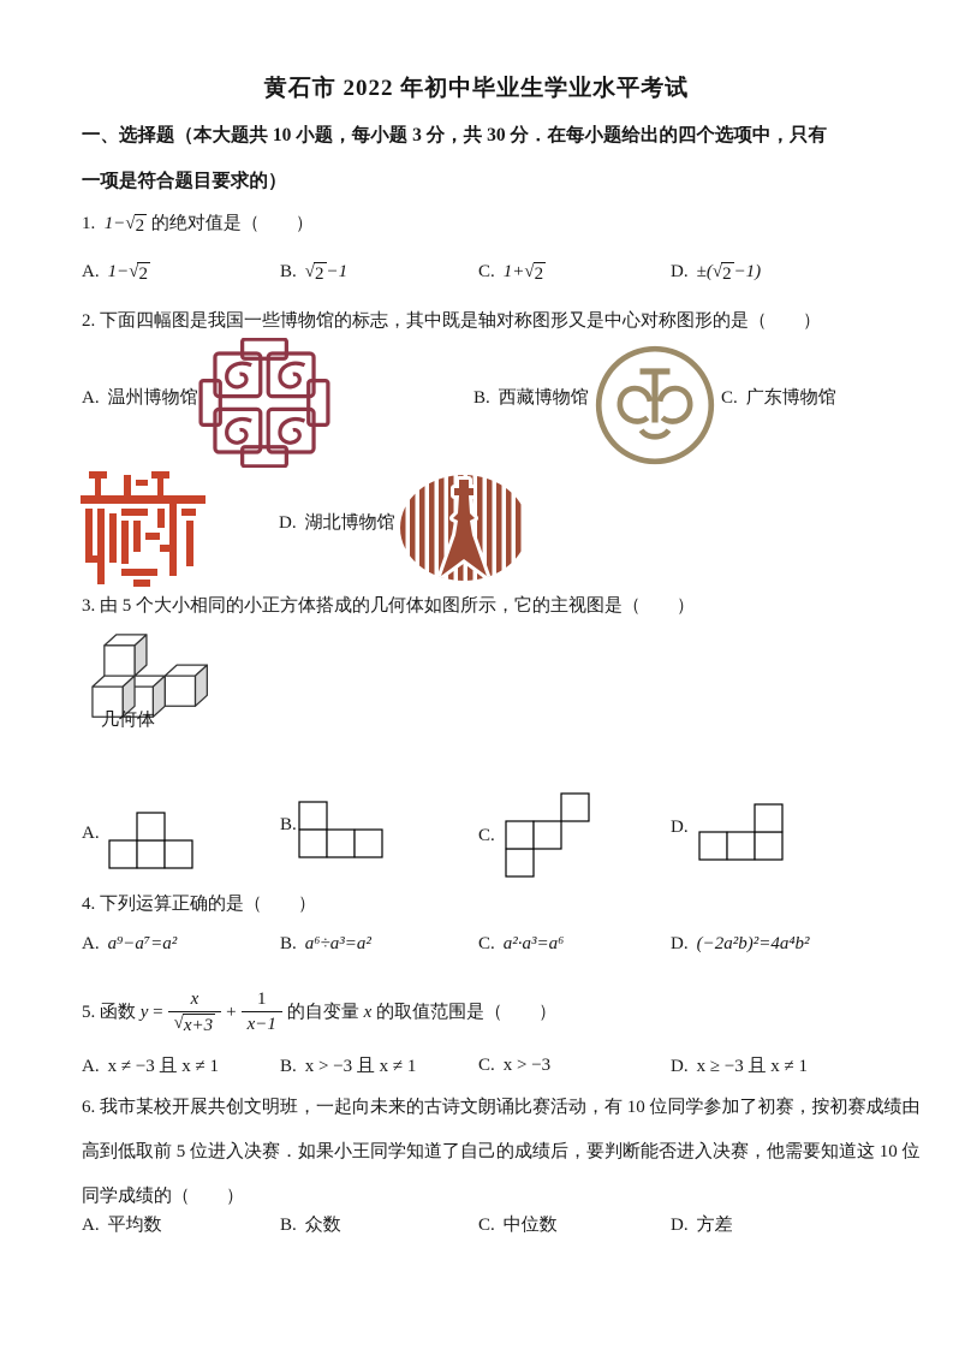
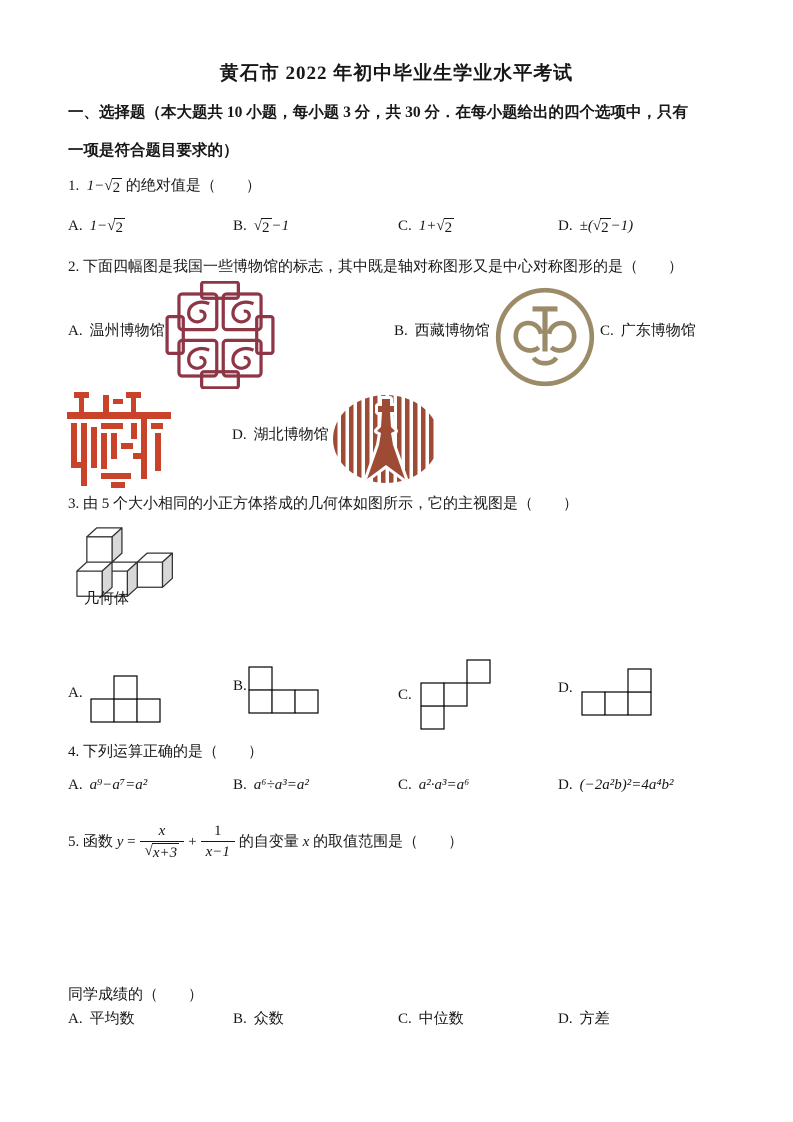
  黄石市 2022 年初中毕业生学业水平考试
  一、选择题（本大题共 10 小题，每小题 3 分，共 30 分．在每小题给出的四个选项中，只有
  一项是符合题目要求的）
  1. 1−
  √
  2
  的绝对值是（ ）
  A. 1−
  √
  2
  B.
  √
  2
  −1
  C. 1+
  √
  2
  D. ±(
  √
  2
  −1)
  2. 下面四幅图是我国一些博物馆的标志，其中既是轴对称图形又是中心对称图形的是（ ）
  A. 温州博物馆
  B. 西藏博物馆
  C. 广东博物馆
  D. 湖北博物馆
  3. 由 5 个大小相同的小正方体搭成的几何体如图所示，它的主视图是（ ）
  几何体
  A.
  B.
  C.
  D.
  4. 下列运算正确的是（ ）
  A. a⁹−a⁷=a²
  B. a⁶÷a³=a²
  C. a²·a³=a⁶
  D. (−2a²b)²=4a⁴b²
  5. 函数
  y
  =
  x
  √
  x+3
  +
  1
  x−1
  的自变量
  x
  的取值范围是（ ）
- A. x ≠ −3 且 x ≠ 1
- B. x > −3 且 x ≠ 1
- C. x > −3
- D. x ≥ −3 且 x ≠ 1
- 6. 我市某校开展共创文明班，一起向未来的古诗文朗诵比赛活动，有 10 位同学参加了初赛，按初赛成绩由
- 高到低取前 5 位进入决赛．如果小王同学知道了自己的成绩后，要判断能否进入决赛，他需要知道这 10 位
  同学成绩的（ ）
  A. 平均数
  B. 众数
  C. 中位数
  D. 方差
